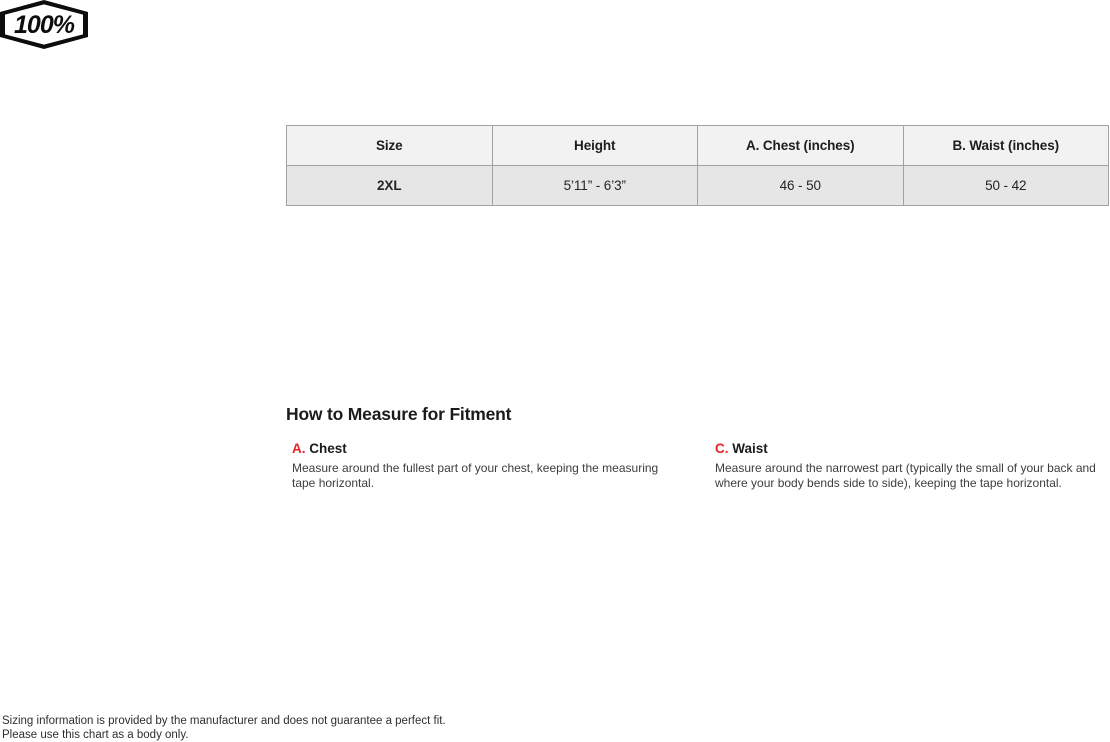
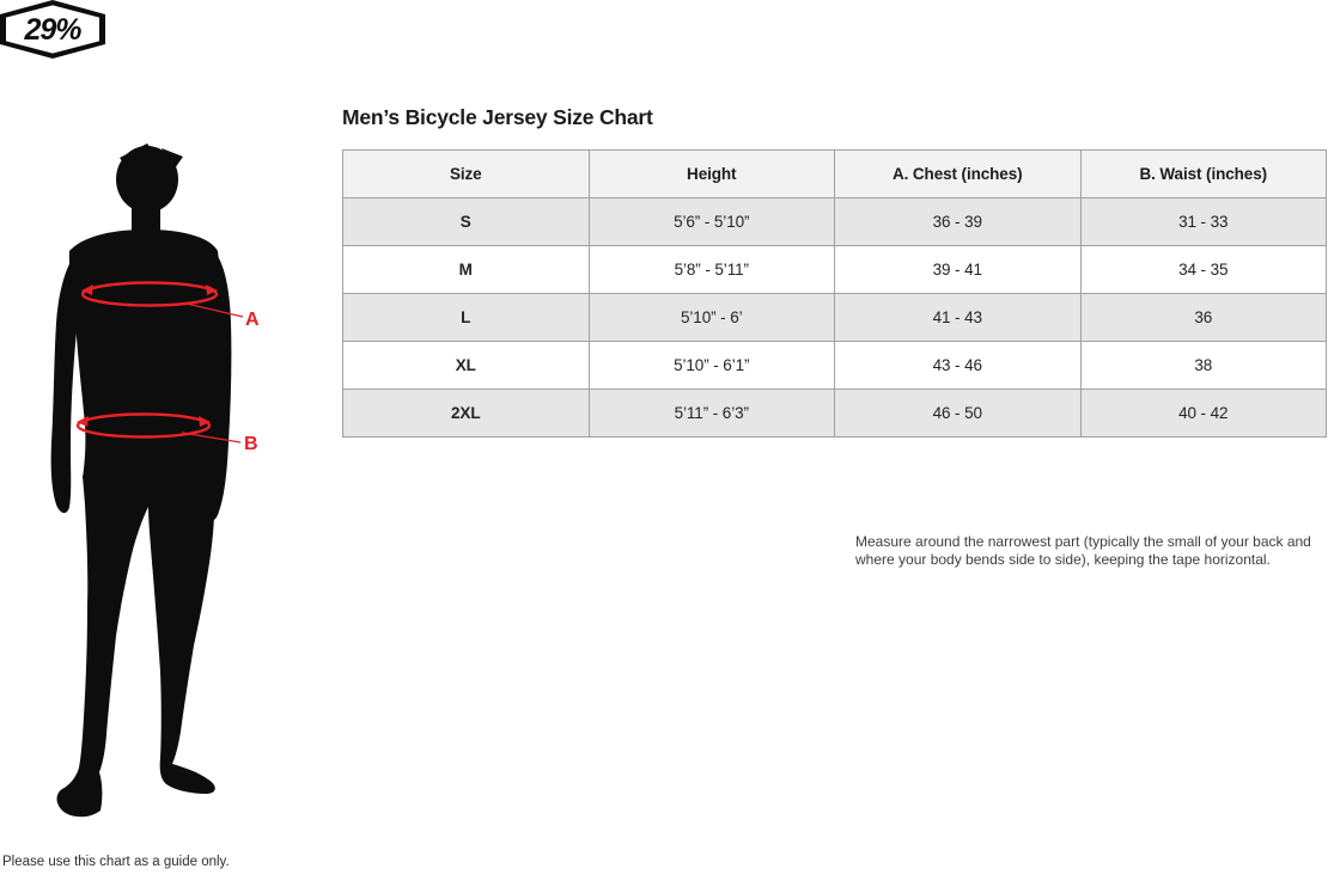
- 100%
+ 29%
+ A
+ B
+ Men’s Bicycle Jersey Size Chart
  Size	Height	A. Chest (inches)	B. Waist (inches)
+ S	5’6” - 5’10”	36 - 39	31 - 33
+ M	5’8” - 5’11”	39 - 41	34 - 35
+ L	5’10” - 6’	41 - 43	36
+ XL	5’10” - 6’1”	43 - 46	38
- 2XL	5’11” - 6’3”	46 - 50	50 - 42
+ 2XL	5’11” - 6’3”	46 - 50	40 - 42
- How to Measure for Fitment
- A. Chest
- Measure around the fullest part of your chest, keeping the measuring tape horizontal.
- C. Waist
  Measure around the narrowest part (typically the small of your back and where your body bends side to side), keeping the tape horizontal.
- Sizing information is provided by the manufacturer and does not guarantee a perfect fit.
- Please use this chart as a body only.
+ Please use this chart as a guide only.
